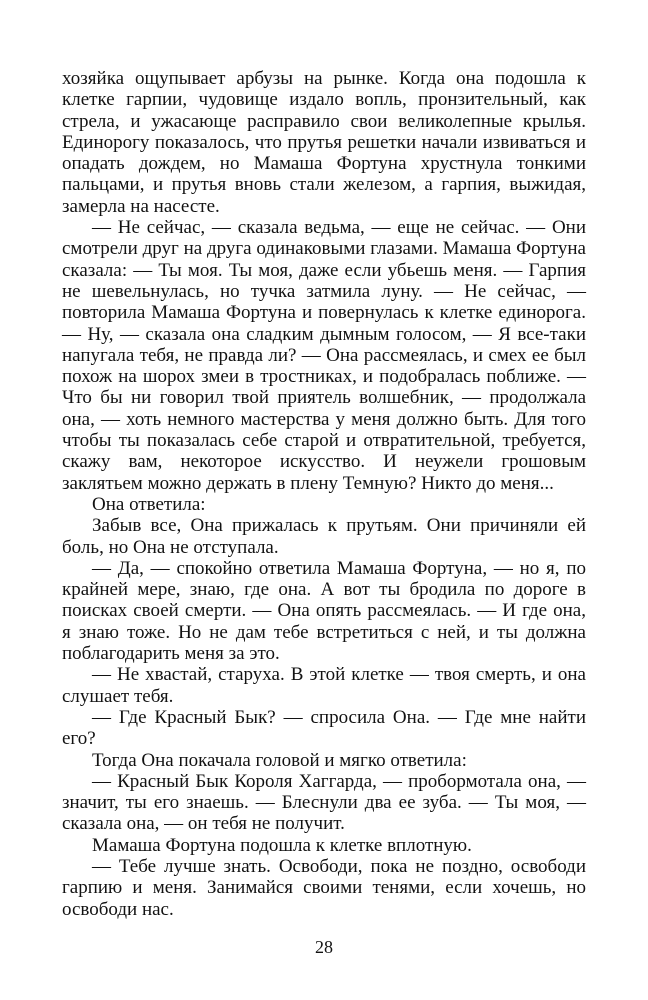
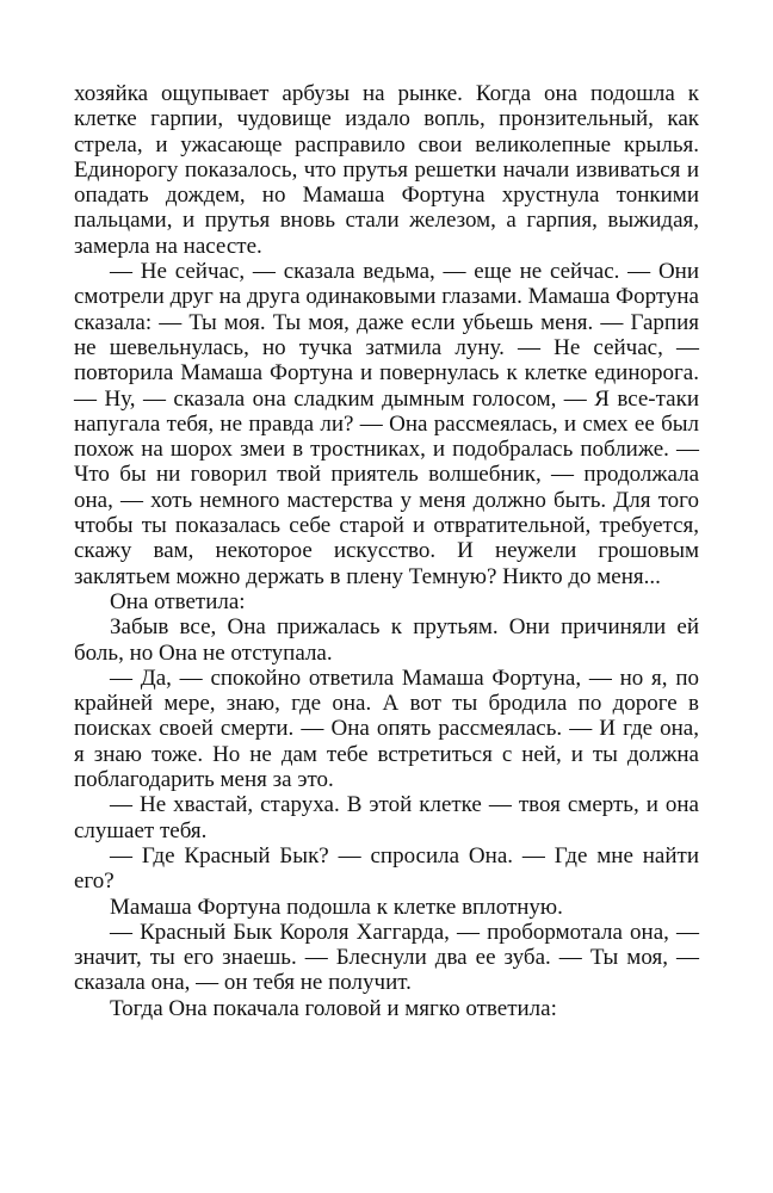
  хозяйка ощупывает арбузы на рынке. Когда она подошла к клетке гарпии, чудовище издало вопль, пронзительный, как стрела, и ужасающе расправило свои великолепные крылья. Единорогу показалось, что прутья решетки начали извиваться и опадать дождем, но Мамаша Фортуна хрустнула тонкими пальцами, и прутья вновь стали железом, а гарпия, выжидая, замерла на насесте.
  — Не сейчас, — сказала ведьма, — еще не сейчас. — Они смотрели друг на друга одинаковыми глазами. Мамаша Фортуна сказала: — Ты моя. Ты моя, даже если убьешь меня. — Гарпия не шевельнулась, но тучка затмила луну. — Не сейчас, — повторила Мамаша Фортуна и повернулась к клетке единорога. — Ну, — сказала она сладким дымным голосом, — Я все-таки напугала тебя, не правда ли? — Она рассмеялась, и смех ее был похож на шорох змеи в тростниках, и подобралась поближе. — Что бы ни говорил твой приятель волшебник, — продолжала она, — хоть немного мастерства у меня должно быть. Для того чтобы ты показалась себе старой и отвратительной, требуется, скажу вам, некоторое искусство. И неужели грошовым заклятьем можно держать в плену Темную? Никто до меня...
  Она ответила:
  Забыв все, Она прижалась к прутьям. Они причиняли ей боль, но Она не отступала.
  — Да, — спокойно ответила Мамаша Фортуна, — но я, по крайней мере, знаю, где она. А вот ты бродила по дороге в поисках своей смерти. — Она опять рассмеялась. — И где она, я знаю тоже. Но не дам тебе встретиться с ней, и ты должна поблагодарить меня за это.
  — Не хвастай, старуха. В этой клетке — твоя смерть, и она слушает тебя.
  — Где Красный Бык? — спросила Она. — Где мне найти его?
- Тогда Она покачала головой и мягко ответила:
+ Мамаша Фортуна подошла к клетке вплотную.
  — Красный Бык Короля Хаггарда, — пробормотала она, — значит, ты его знаешь. — Блеснули два ее зуба. — Ты моя, — сказала она, — он тебя не получит.
- Мамаша Фортуна подошла к клетке вплотную.
+ Тогда Она покачала головой и мягко ответила:
- — Тебе лучше знать. Освободи, пока не поздно, освободи гарпию и меня. Занимайся своими тенями, если хочешь, но освободи нас.
- 28
